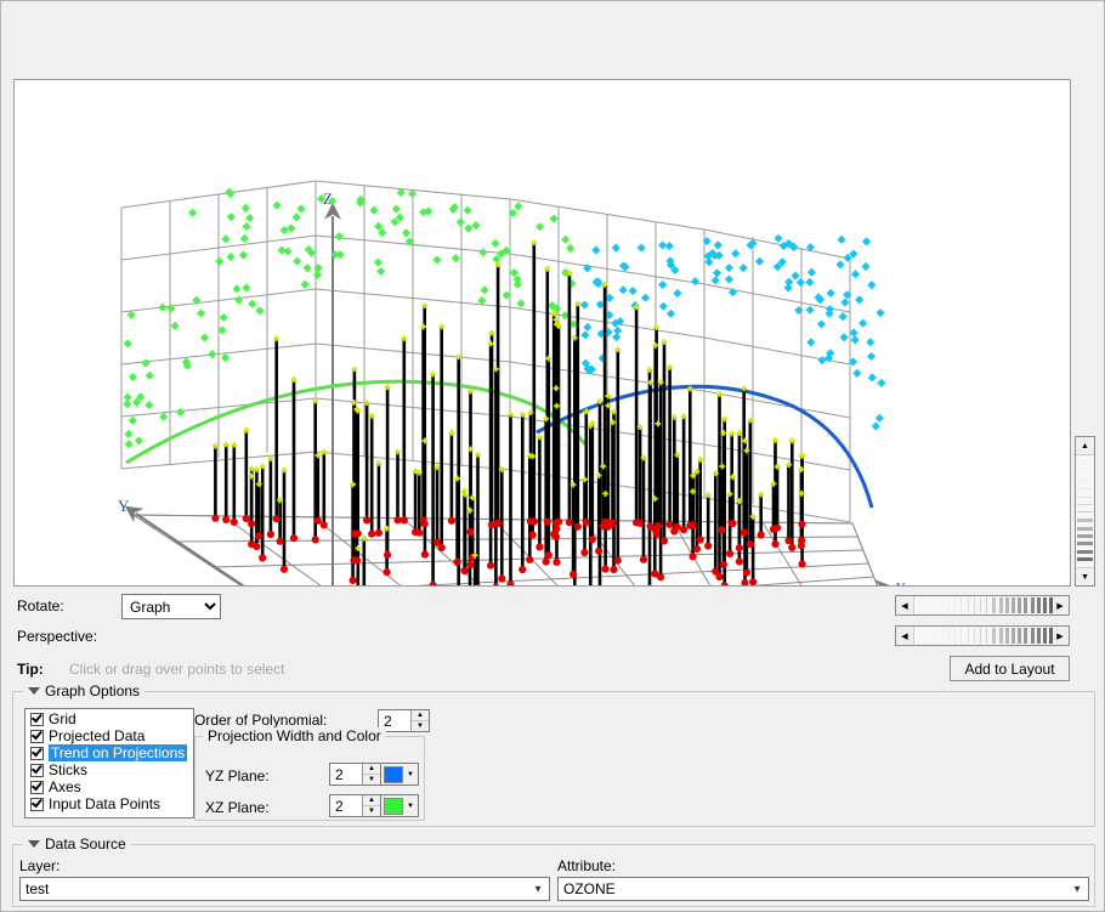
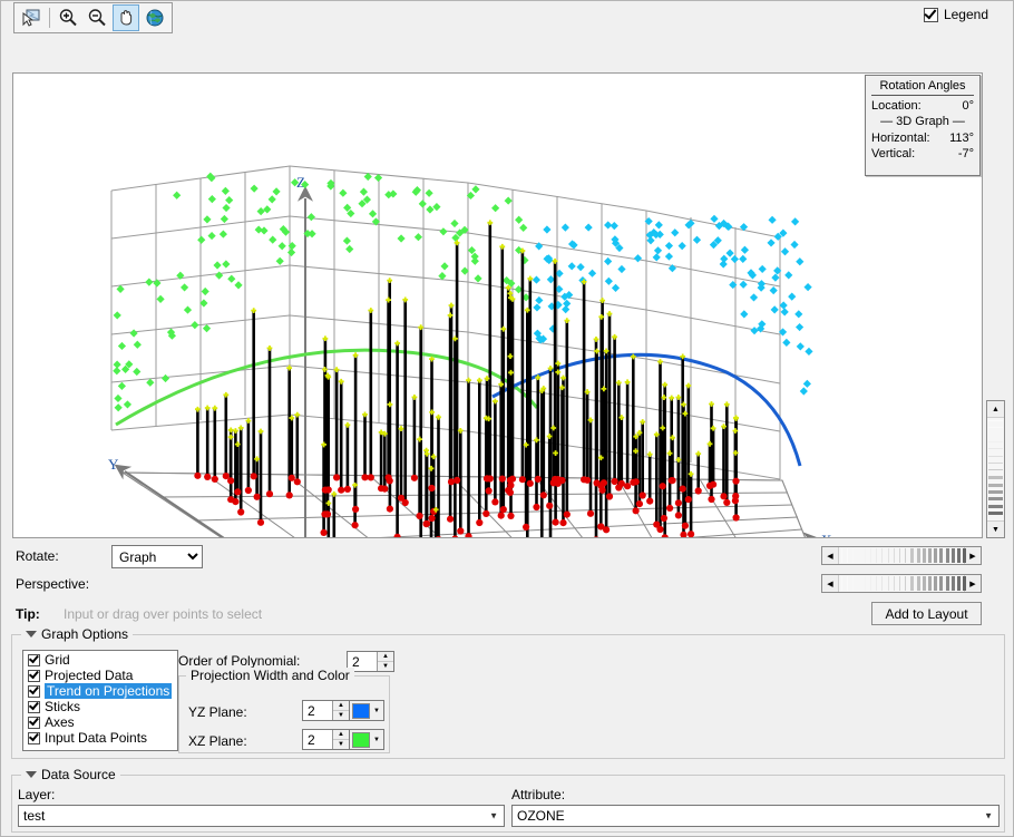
+ Legend
  Z
  Y
+ Rotation Angles
+ Location:
+ 0°
+ — 3D Graph —
+ Horizontal:
+ 113°
+ Vertical:
+ -7°
  Rotate:
  Graph
  Perspective:
  Tip:
- Click or drag over points to select
+ Input or drag over points to select
  Add to Layout
  Graph Options
  Grid
  Projected Data
  Trend on Projections
  Sticks
  Axes
  Input Data Points
  Order of Polynomial:
  2
  Projection Width and Color
  YZ Plane:
  XZ Plane:
  2
  2
  Data Source
  Layer:
  Attribute:
  test
  ▼
  OZONE
  ▼
